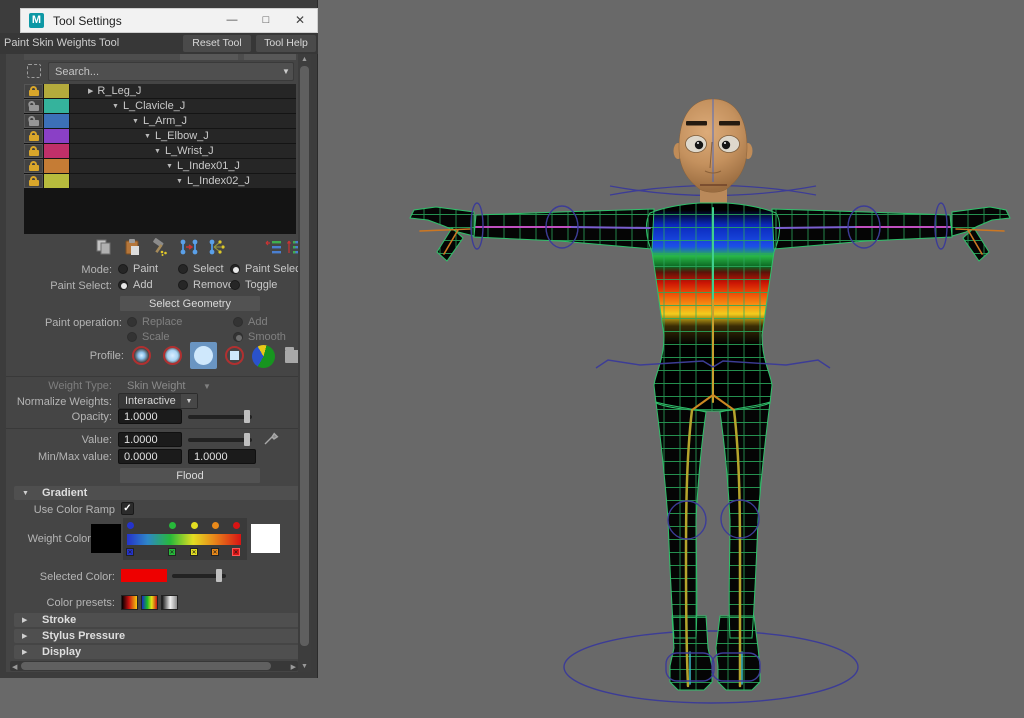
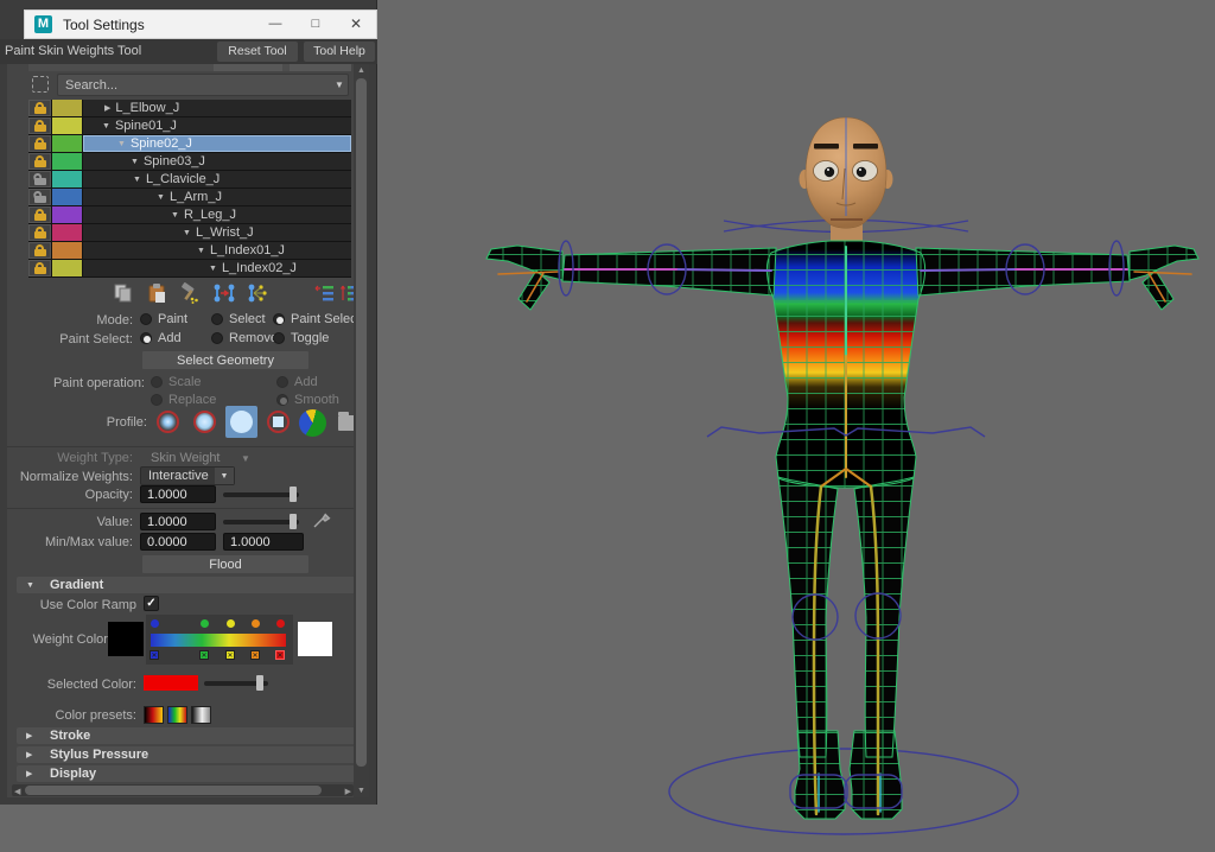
  M
  Tool Settings
  —
  □
  ✕
  Paint Skin Weights Tool
  Reset Tool
  Tool Help
  Search...
  ▼
- R_Leg_J
+ L_Elbow_J
+ Spine01_J
+ Spine02_J
+ Spine03_J
  L_Clavicle_J
  L_Arm_J
- L_Elbow_J
+ R_Leg_J
  L_Wrist_J
  L_Index01_J
  L_Index02_J
  Mode:
  Paint
  Select
  Paint Sele
  Paint Select:
  Add
  Remov
  Toggle
  Select Geometry
  Paint operation:
- Replace
+ Scale
  Add
- Scale
+ Replace
  Smooth
  Profile:
  Weight Type:
  Skin Weight
  ▼
  Normalize Weights:
  Interactive
  Opacity:
  1.0000
  Value:
  1.0000
  Min/Max value:
  0.0000
  1.0000
  Flood
  Gradient
  Use Color Ramp
  ✓
  Weight Color
  Selected Color:
  Color presets:
  Stroke
  Stylus Pressure
  Display
